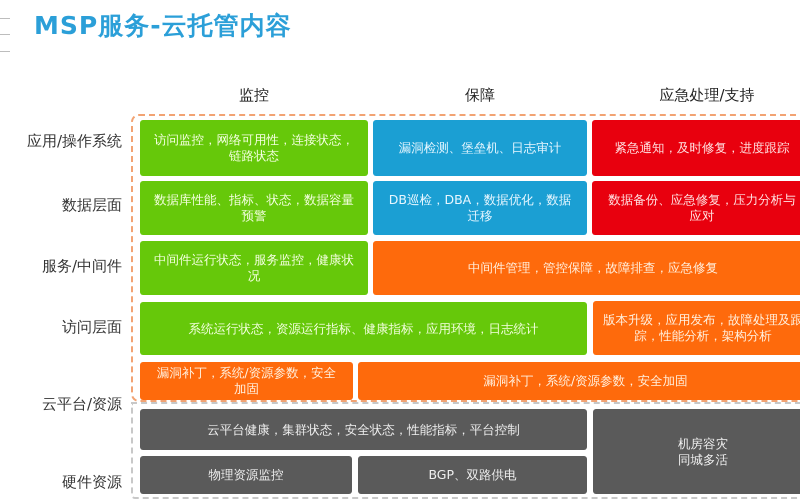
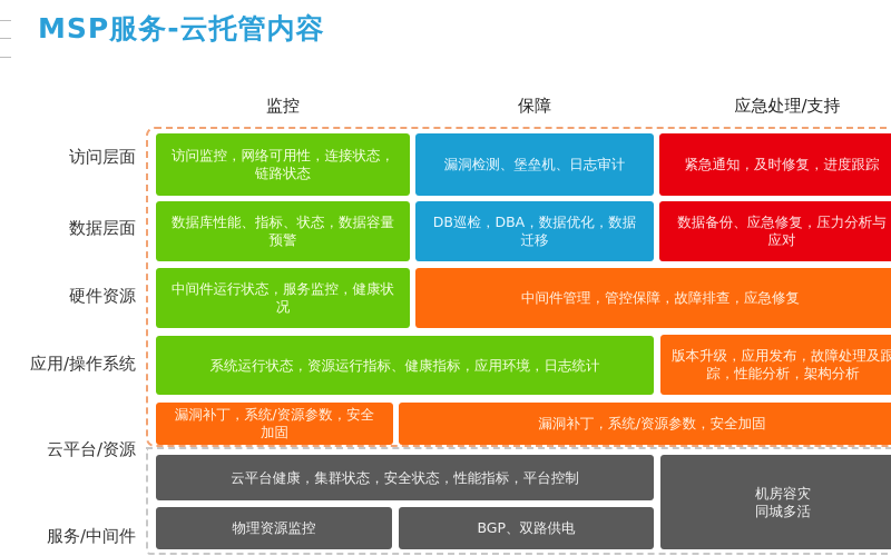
  MSP服务-云托管内容
  监控
  保障
  应急处理/支持
- 应用/操作系统
+ 访问层面
  数据层面
- 服务/中间件
+ 硬件资源
- 访问层面
+ 应用/操作系统
  云平台/资源
- 硬件资源
+ 服务/中间件
  访问监控，网络可用性，连接状态，链路状态
  漏洞检测、堡垒机、日志审计
  紧急通知，及时修复，进度跟踪
  数据库性能、指标、状态，数据容量预警
  DB巡检，DBA，数据优化，数据迁移
  数据备份、应急修复，压力分析与应对
  中间件运行状态，服务监控，健康状况
  中间件管理，管控保障，故障排查，应急修复
  系统运行状态，资源运行指标、健康指标，应用环境，日志统计
  版本升级，应用发布，故障处理及跟踪，性能分析，架构分析
  漏洞补丁，系统/资源参数，安全加固
  漏洞补丁，系统/资源参数，安全加固
  云平台健康，集群状态，安全状态，性能指标，平台控制
  物理资源监控
  BGP、双路供电
  机房容灾
  同城多活
